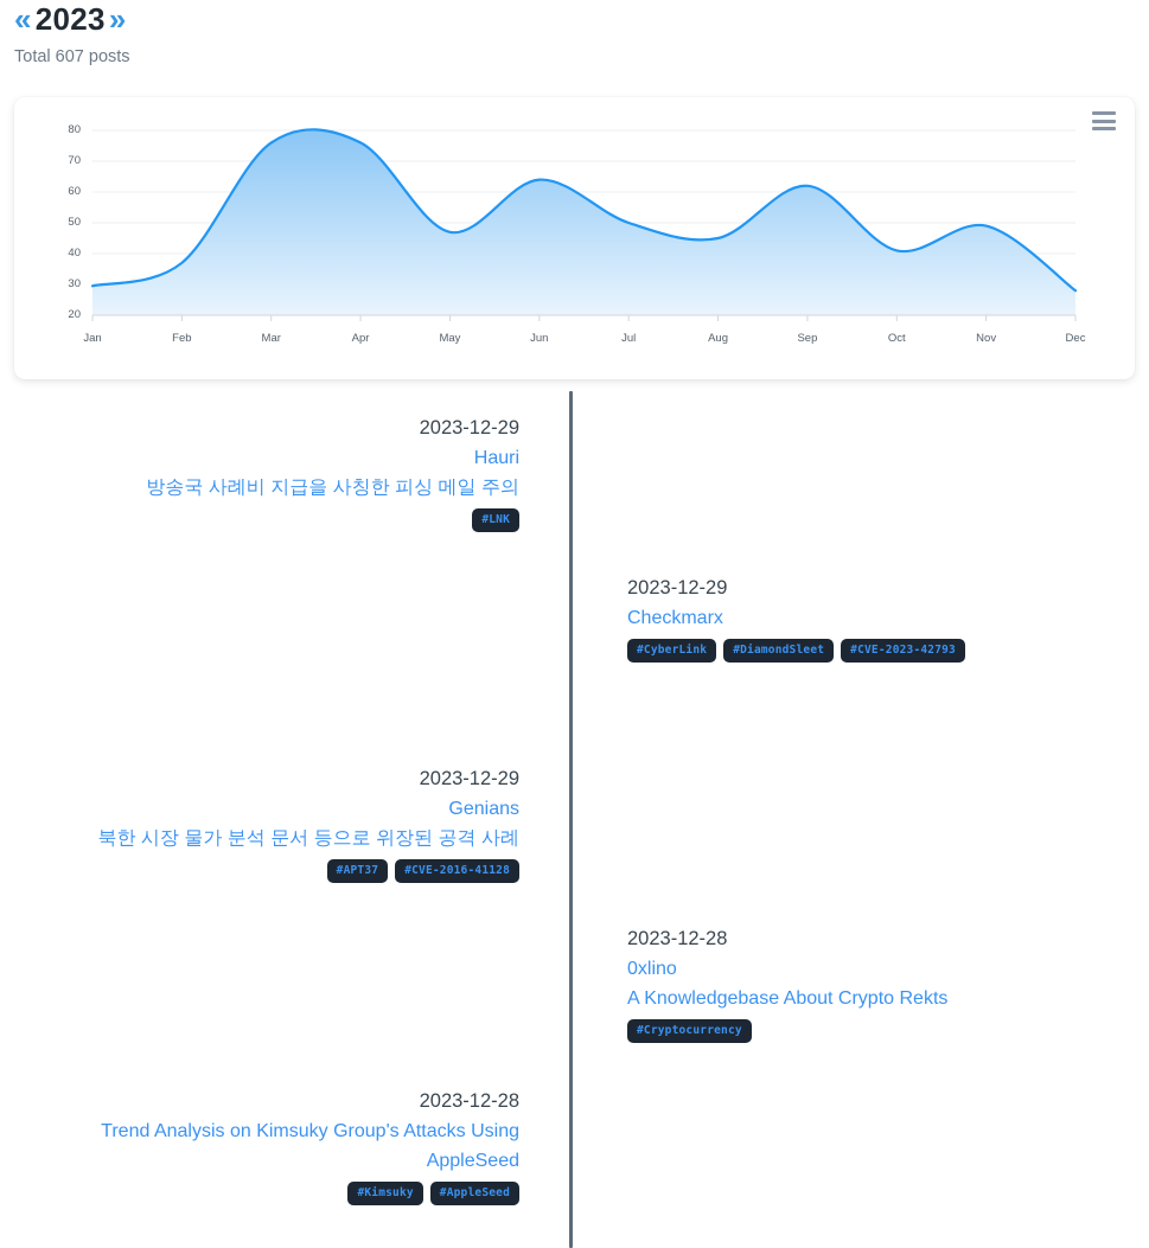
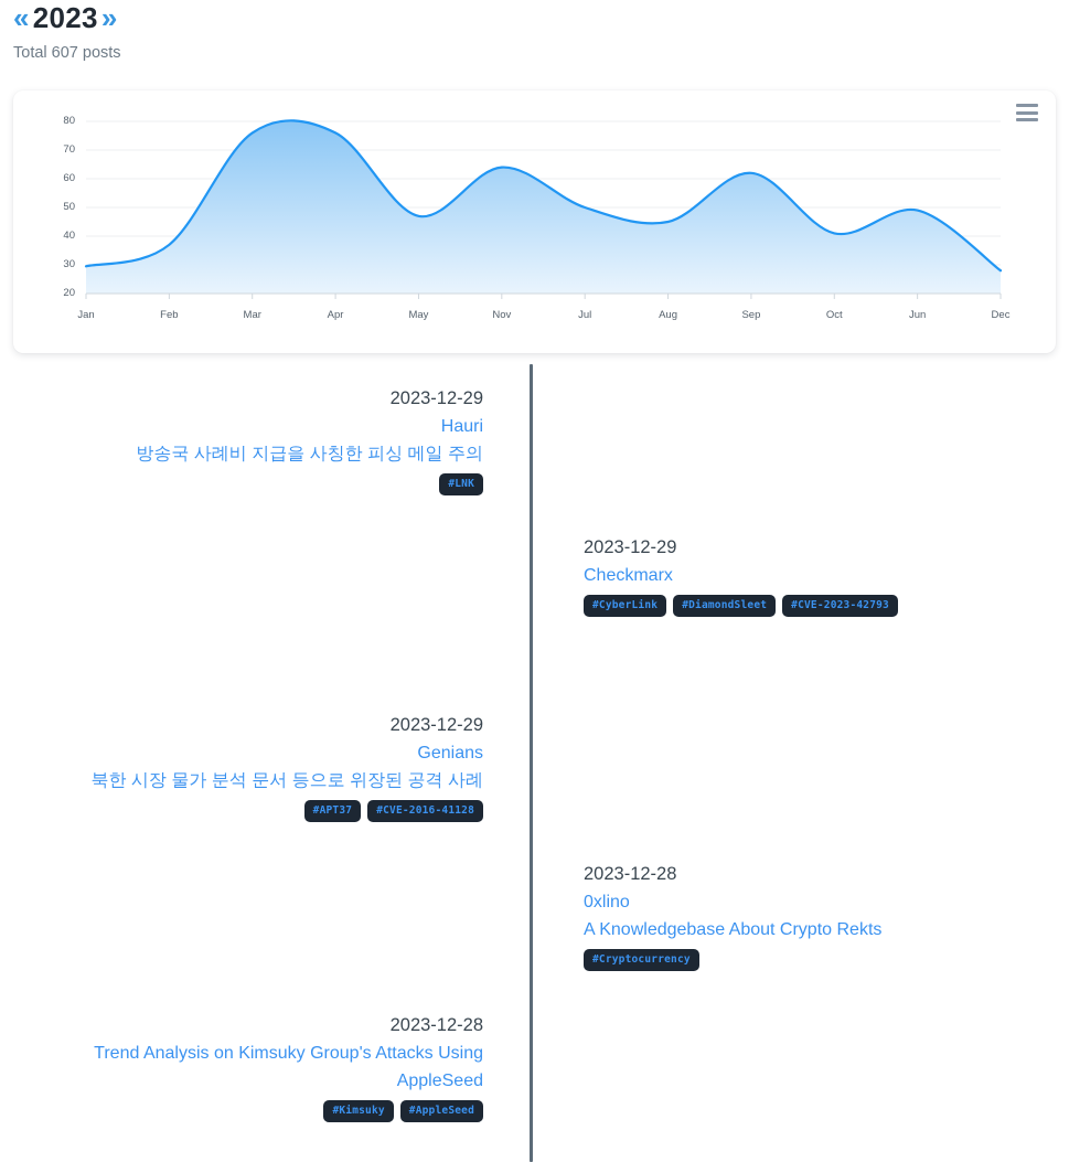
  «2023»
  Total 607 posts
  20
  30
  40
  50
  60
  70
  80
  Jan
  Feb
  Mar
  Apr
  May
- Jun
+ Nov
  Jul
  Aug
  Sep
  Oct
- Nov
+ Jun
  Dec
  2023-12-29
  Hauri
  방송국 사례비 지급을 사칭한 피싱 메일 주의
  #LNK
  2023-12-29
  Genians
  북한 시장 물가 분석 문서 등으로 위장된 공격 사례
  #APT37
  #CVE-2016-41128
  2023-12-28
  Trend Analysis on Kimsuky Group's Attacks Using AppleSeed
  #Kimsuky
  #AppleSeed
  2023-12-29
  Checkmarx
  #CyberLink
  #DiamondSleet
  #CVE-2023-42793
  2023-12-28
  0xlino
  A Knowledgebase About Crypto Rekts
  #Cryptocurrency
